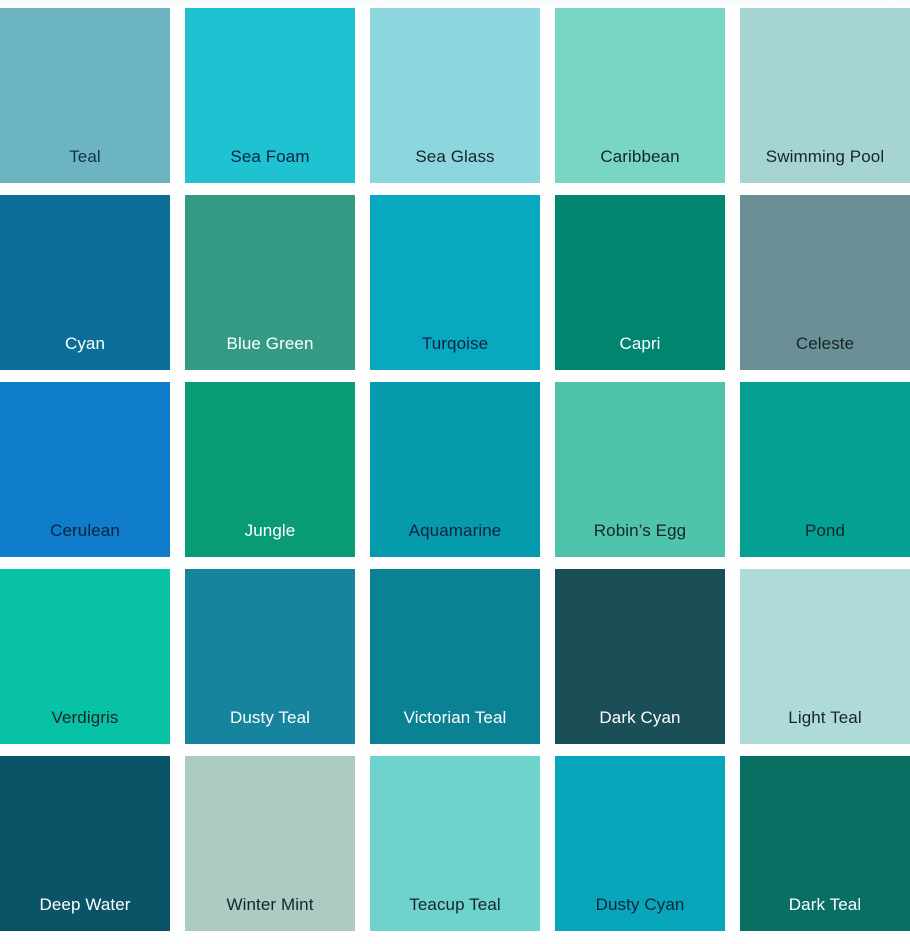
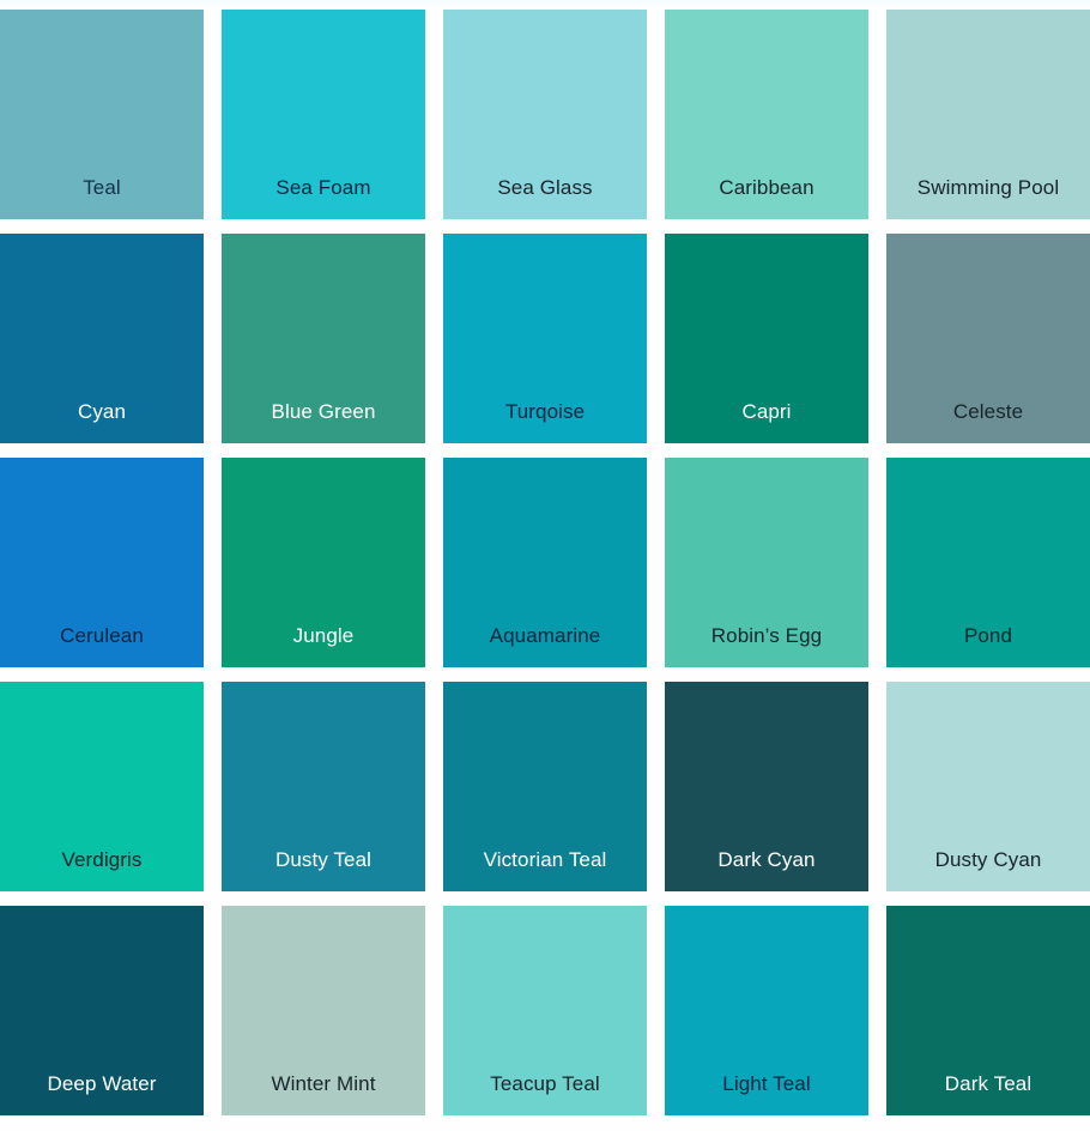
  Teal
  Sea Foam
  Sea Glass
  Caribbean
  Swimming Pool
  Cyan
  Blue Green
  Turqoise
  Capri
  Celeste
  Cerulean
  Jungle
  Aquamarine
  Robin’s Egg
  Pond
  Verdigris
  Dusty Teal
  Victorian Teal
  Dark Cyan
- Light Teal
+ Dusty Cyan
  Deep Water
  Winter Mint
  Teacup Teal
- Dusty Cyan
+ Light Teal
  Dark Teal
